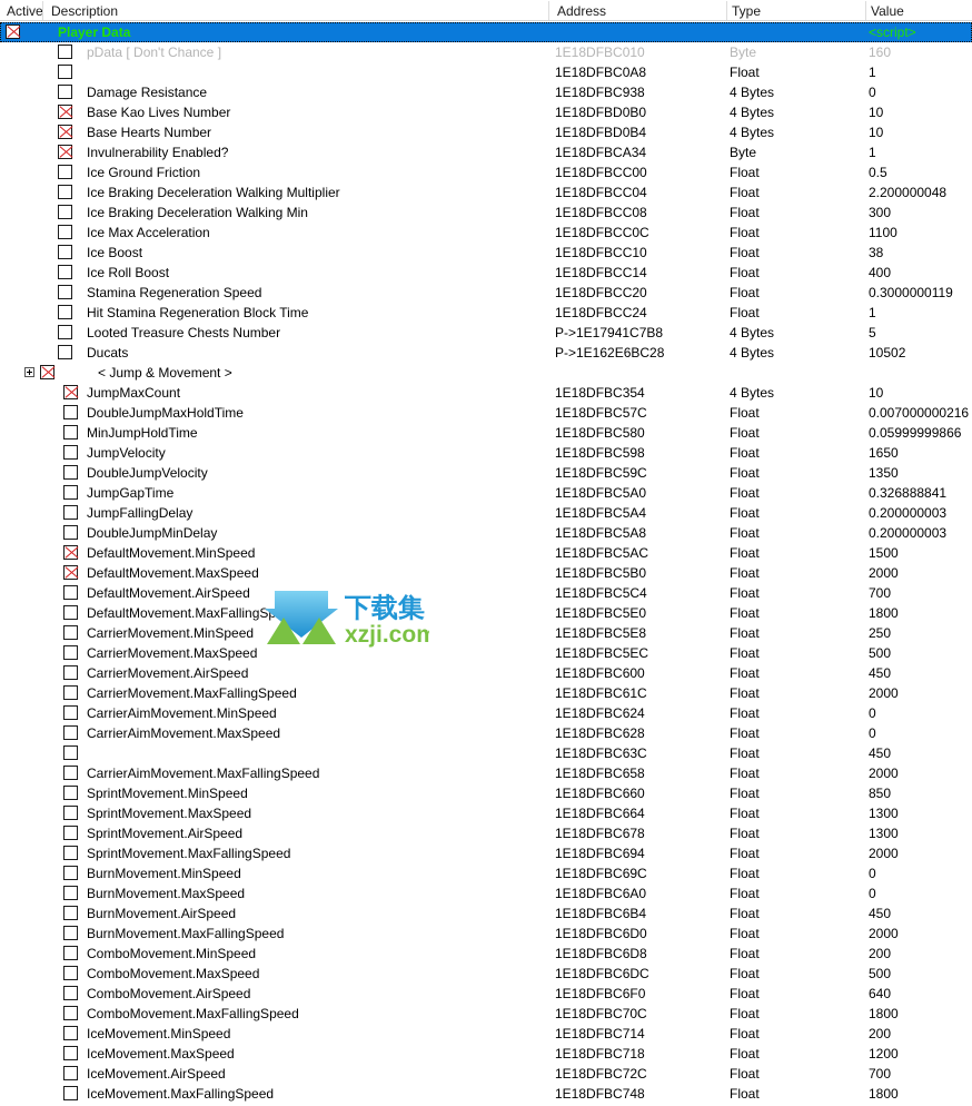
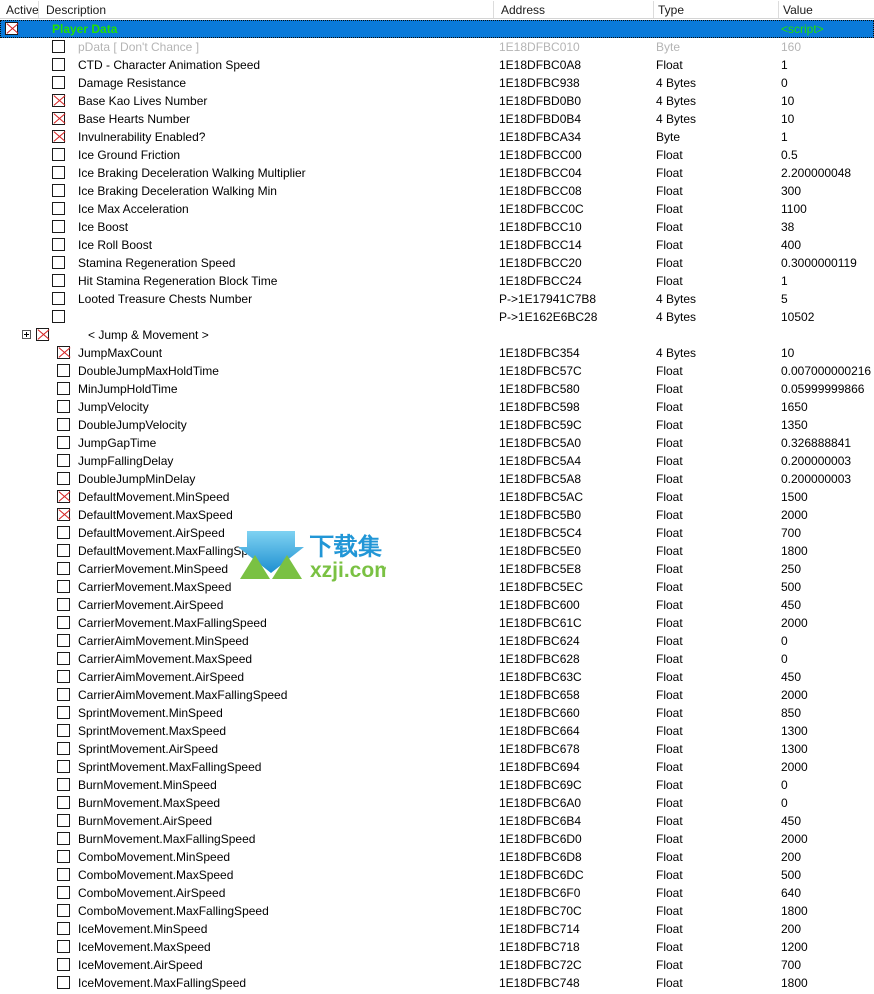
  Active
  Description
  Address
  Type
  Value
  Player Data
  <script>
  pData [ Don't Chance ]
  1E18DFBC010
  Byte
  160
+ CTD - Character Animation Speed
  1E18DFBC0A8
  Float
  1
  Damage Resistance
  1E18DFBC938
  4 Bytes
  0
  Base Kao Lives Number
  1E18DFBD0B0
  4 Bytes
  10
  Base Hearts Number
  1E18DFBD0B4
  4 Bytes
  10
  Invulnerability Enabled?
  1E18DFBCA34
  Byte
  1
  Ice Ground Friction
  1E18DFBCC00
  Float
  0.5
  Ice Braking Deceleration Walking Multiplier
  1E18DFBCC04
  Float
  2.200000048
  Ice Braking Deceleration Walking Min
  1E18DFBCC08
  Float
  300
  Ice Max Acceleration
  1E18DFBCC0C
  Float
  1100
  Ice Boost
  1E18DFBCC10
  Float
  38
  Ice Roll Boost
  1E18DFBCC14
  Float
  400
  Stamina Regeneration Speed
  1E18DFBCC20
  Float
  0.3000000119
  Hit Stamina Regeneration Block Time
  1E18DFBCC24
  Float
  1
  Looted Treasure Chests Number
  P->1E17941C7B8
  4 Bytes
  5
- Ducats
  P->1E162E6BC28
  4 Bytes
  10502
  < Jump & Movement >
  JumpMaxCount
  1E18DFBC354
  4 Bytes
  10
  DoubleJumpMaxHoldTime
  1E18DFBC57C
  Float
  0.007000000216
  MinJumpHoldTime
  1E18DFBC580
  Float
  0.05999999866
  JumpVelocity
  1E18DFBC598
  Float
  1650
  DoubleJumpVelocity
  1E18DFBC59C
  Float
  1350
  JumpGapTime
  1E18DFBC5A0
  Float
  0.326888841
  JumpFallingDelay
  1E18DFBC5A4
  Float
  0.200000003
  DoubleJumpMinDelay
  1E18DFBC5A8
  Float
  0.200000003
  DefaultMovement.MinSpeed
  1E18DFBC5AC
  Float
  1500
  DefaultMovement.MaxSpeed
  1E18DFBC5B0
  Float
  2000
  DefaultMovement.AirSpeed
  1E18DFBC5C4
  Float
  700
  DefaultMovement.MaxFallingS
  1E18DFBC5E0
  Float
  1800
  CarrierMovement.MinSpeed
  1E18DFBC5E8
  Float
  250
  CarrierMovement.MaxSpeed
  1E18DFBC5EC
  Float
  500
  CarrierMovement.AirSpeed
  1E18DFBC600
  Float
  450
  CarrierMovement.MaxFallingSpeed
  1E18DFBC61C
  Float
  2000
  CarrierAimMovement.MinSpeed
  1E18DFBC624
  Float
  0
  CarrierAimMovement.MaxSpeed
  1E18DFBC628
  Float
  0
+ CarrierAimMovement.AirSpeed
  1E18DFBC63C
  Float
  450
  CarrierAimMovement.MaxFallingSpeed
  1E18DFBC658
  Float
  2000
  SprintMovement.MinSpeed
  1E18DFBC660
  Float
  850
  SprintMovement.MaxSpeed
  1E18DFBC664
  Float
  1300
  SprintMovement.AirSpeed
  1E18DFBC678
  Float
  1300
  SprintMovement.MaxFallingSpeed
  1E18DFBC694
  Float
  2000
  BurnMovement.MinSpeed
  1E18DFBC69C
  Float
  0
  BurnMovement.MaxSpeed
  1E18DFBC6A0
  Float
  0
  BurnMovement.AirSpeed
  1E18DFBC6B4
  Float
  450
  BurnMovement.MaxFallingSpeed
  1E18DFBC6D0
  Float
  2000
  ComboMovement.MinSpeed
  1E18DFBC6D8
  Float
  200
  ComboMovement.MaxSpeed
  1E18DFBC6DC
  Float
  500
  ComboMovement.AirSpeed
  1E18DFBC6F0
  Float
  640
  ComboMovement.MaxFallingSpeed
  1E18DFBC70C
  Float
  1800
  IceMovement.MinSpeed
  1E18DFBC714
  Float
  200
  IceMovement.MaxSpeed
  1E18DFBC718
  Float
  1200
  IceMovement.AirSpeed
  1E18DFBC72C
  Float
  700
  IceMovement.MaxFallingSpeed
  1E18DFBC748
  Float
  1800
  下载集
  xzji.com
